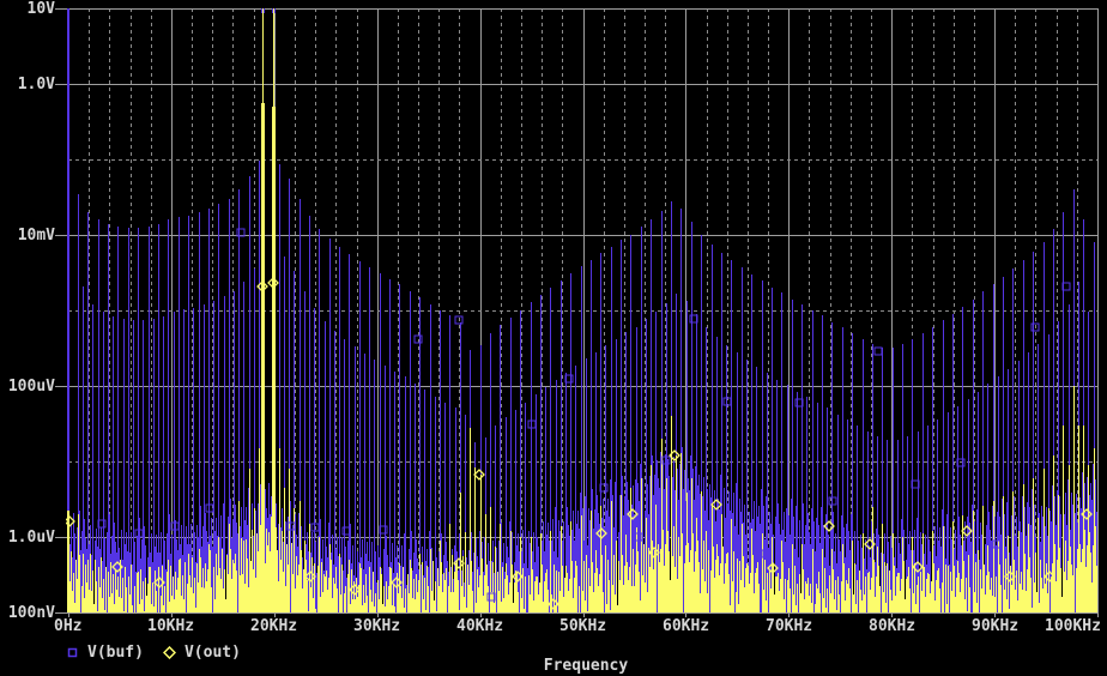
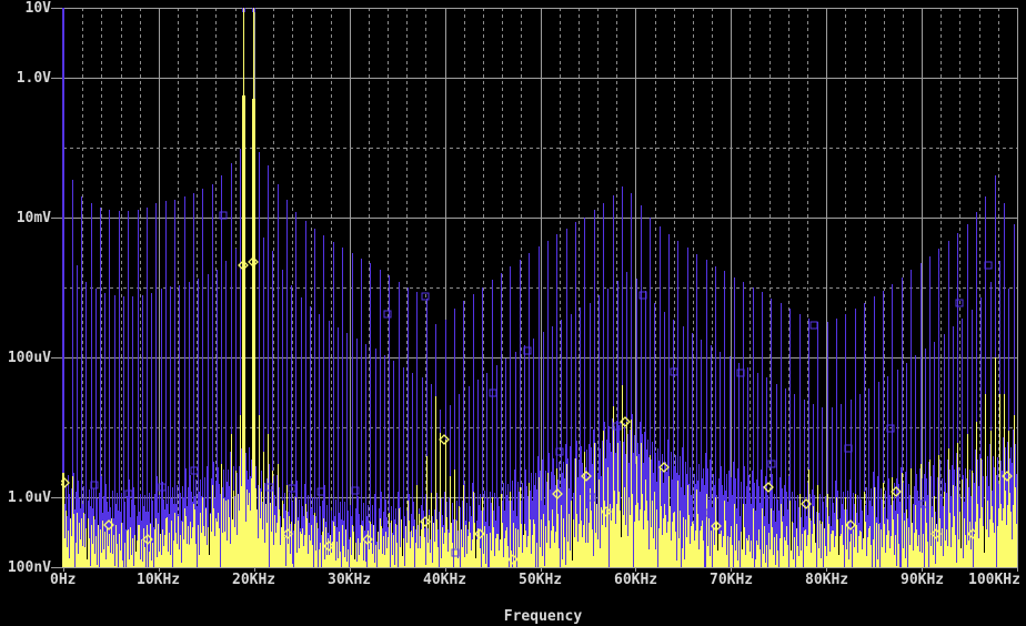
  10V
  1.0V
  10mV
  100uV
  1.0uV
  100nV
  0Hz
  10KHz
  20KHz
  30KHz
  40KHz
  50KHz
  60KHz
  70KHz
  80KHz
  90KHz
  100KHz
- V(buf)
- V(out)
  Frequency
